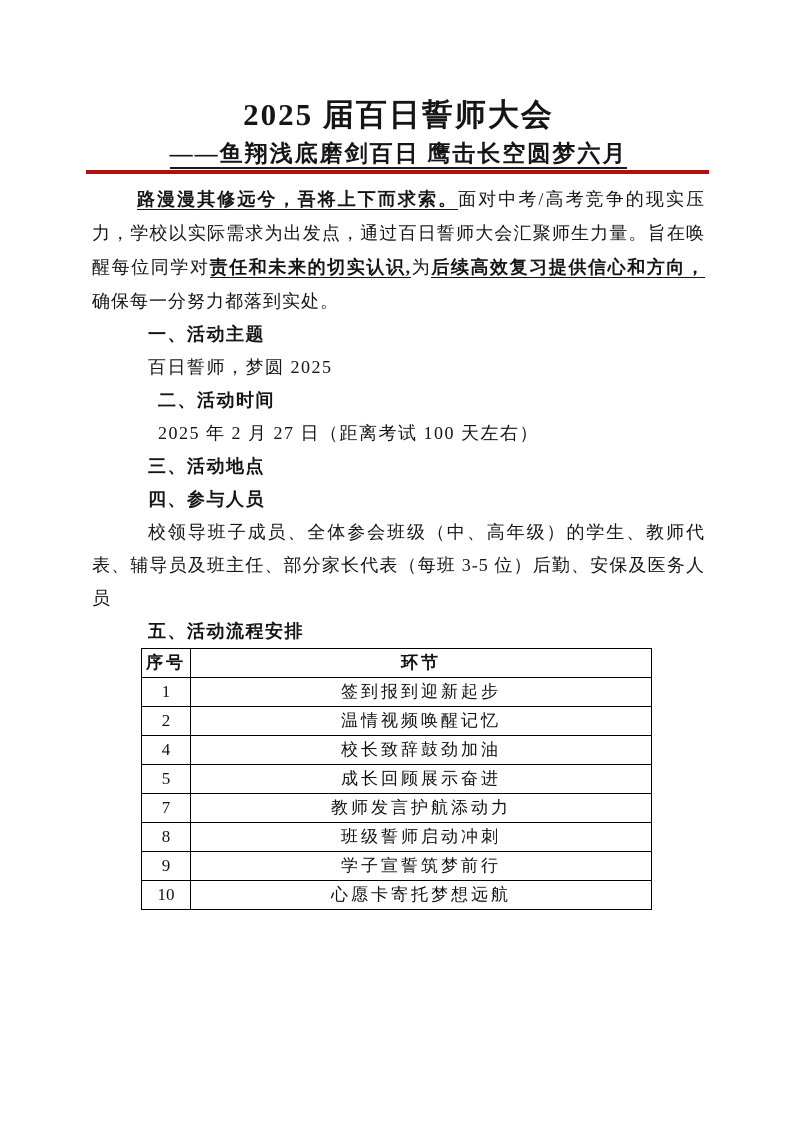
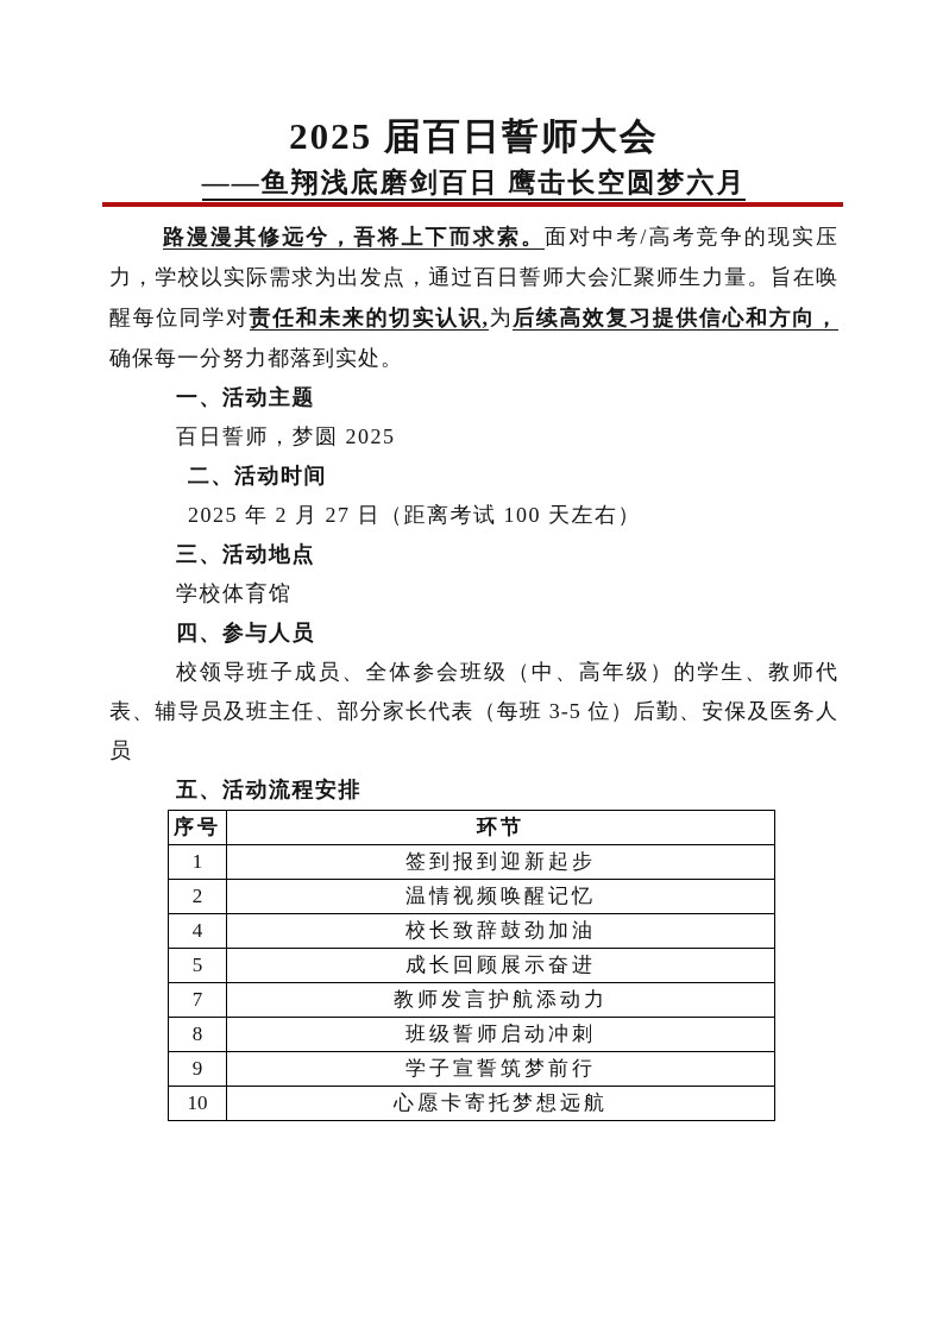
  2025 届百日誓师大会
  ——鱼翔浅底磨剑百日 鹰击长空圆梦六月
  路漫漫其修远兮，吾将上下而求索。面对中考/高考竞争的现实压力，学校以实际需求为出发点，通过百日誓师大会汇聚师生力量。旨在唤醒每位同学对责任和未来的切实认识,为后续高效复习提供信心和方向，确保每一分努力都落到实处。
  一、活动主题
  百日誓师，梦圆 2025
  二、活动时间
  2025 年 2 月 27 日（距离考试 100 天左右）
  三、活动地点
+ 学校体育馆
  四、参与人员
  校领导班子成员、全体参会班级（中、高年级）的学生、教师代表、辅导员及班主任、部分家长代表（每班 3-5 位）后勤、安保及医务人员
  五、活动流程安排
  序号	环节
  1	签到报到迎新起步
  2	温情视频唤醒记忆
  4	校长致辞鼓劲加油
  5	成长回顾展示奋进
  7	教师发言护航添动力
  8	班级誓师启动冲刺
  9	学子宣誓筑梦前行
  10	心愿卡寄托梦想远航
